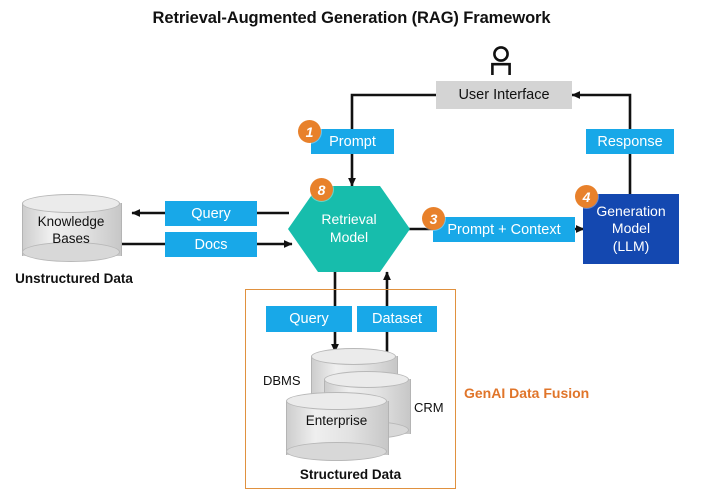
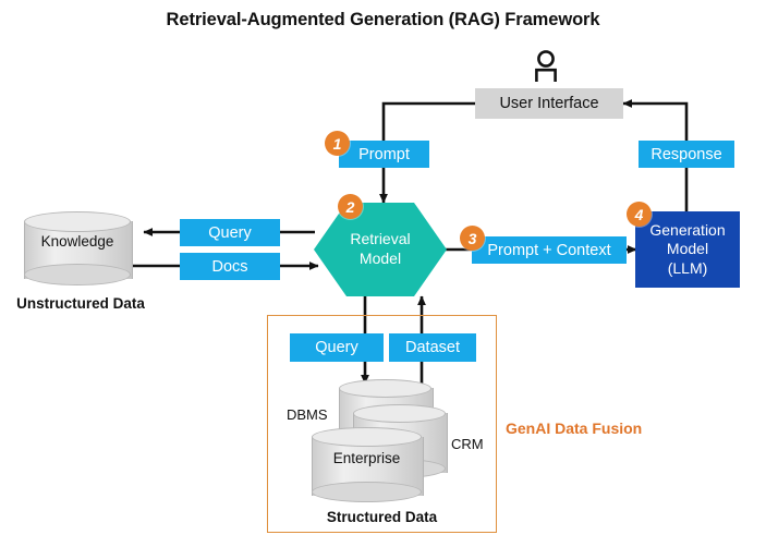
  Retrieval-Augmented Generation (RAG) Framework
  User Interface
  Prompt
  1
  Response
  Retrieval
  Model
- 8
+ 2
  Prompt + Context
  3
  Generation
  Model
  (LLM)
  4
  Query
  Docs
  Knowledge
- Bases
  Unstructured Data
  GenAI Data Fusion
  Query
  Dataset
  DBMS
  CRM
  Enterprise
  Structured Data
